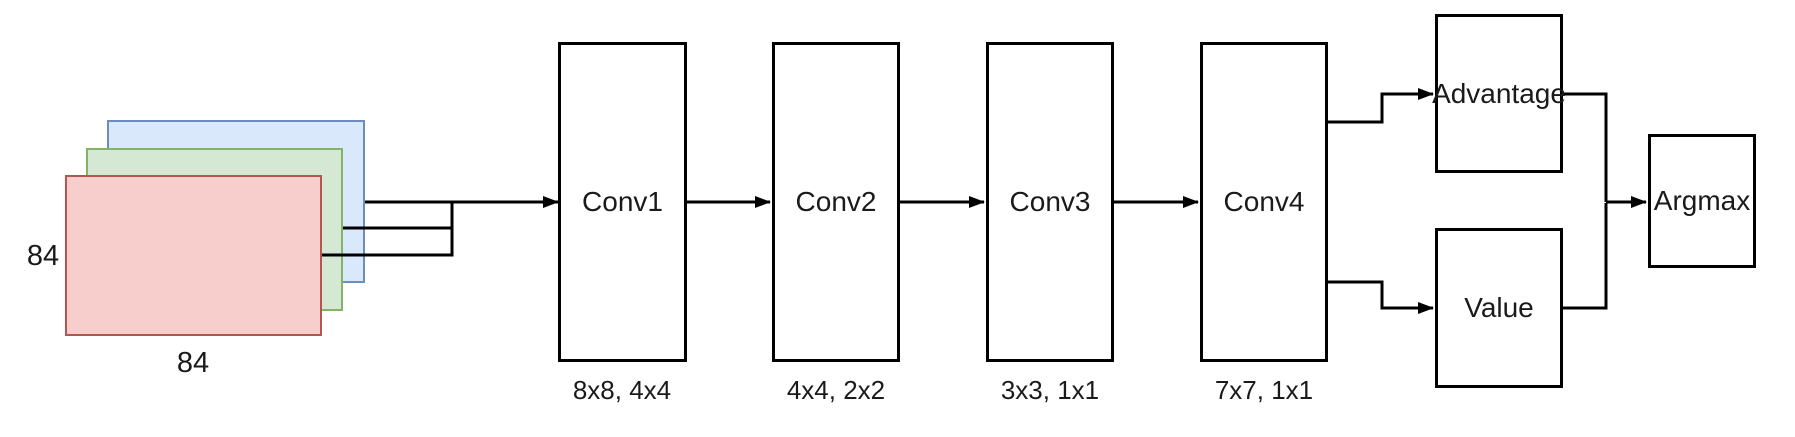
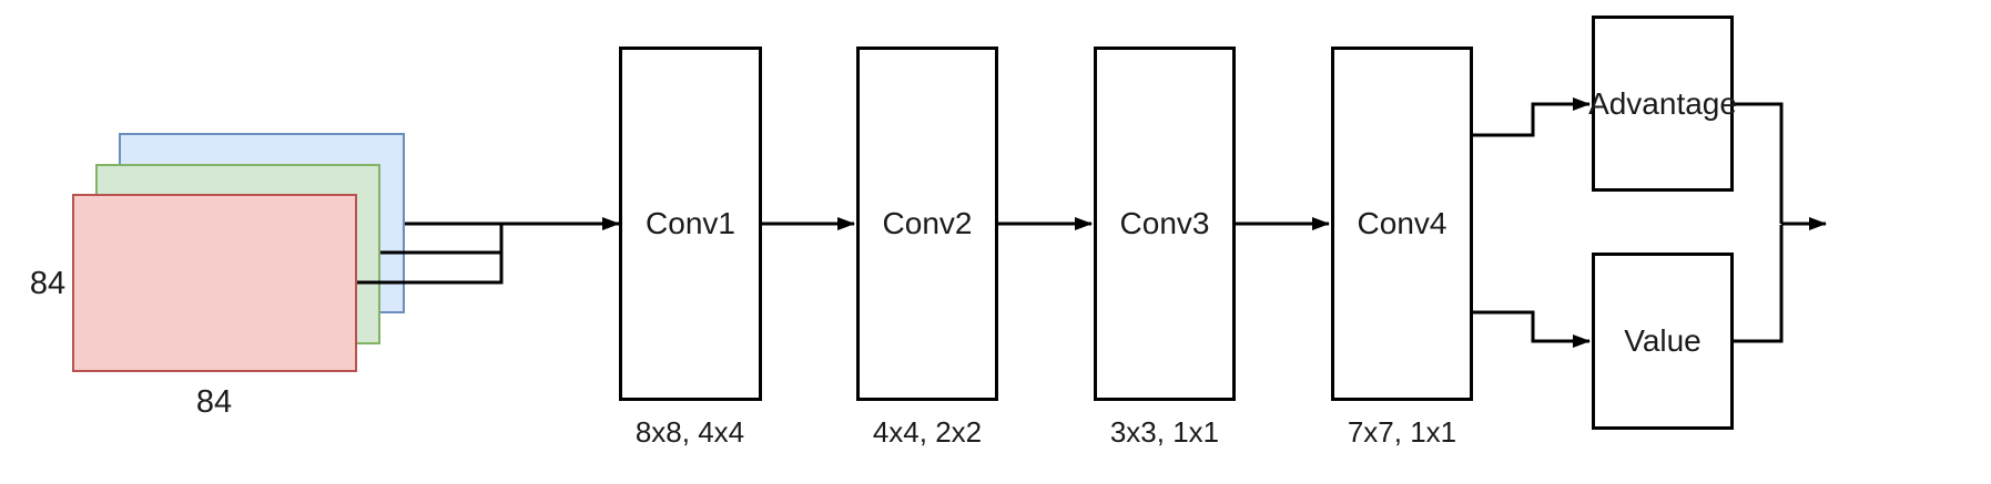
  84
  84
  Conv1
  Conv2
  Conv3
  Conv4
  8x8, 4x4
  4x4, 2x2
  3x3, 1x1
  7x7, 1x1
  Advantage
  Value
- Argmax
